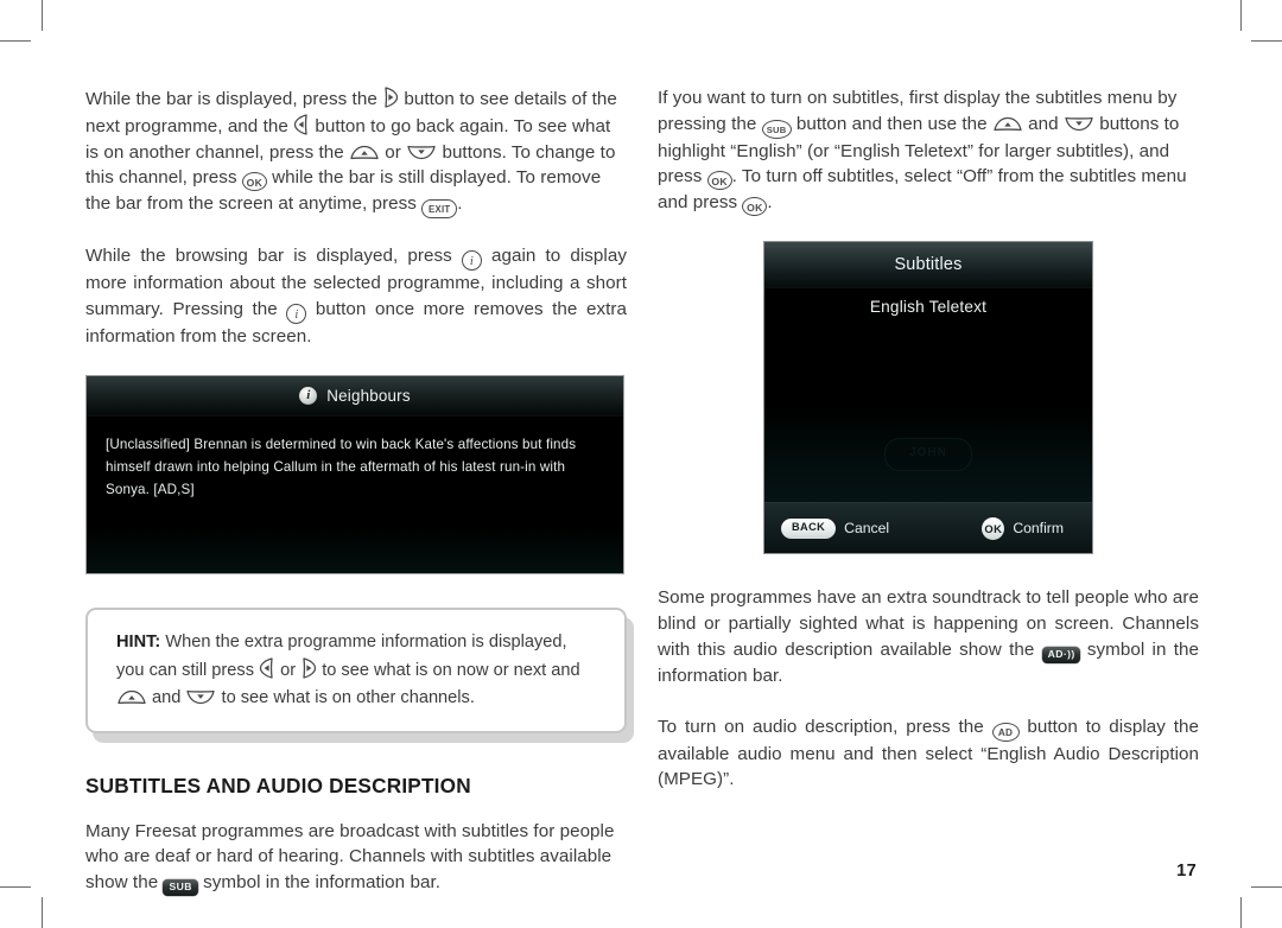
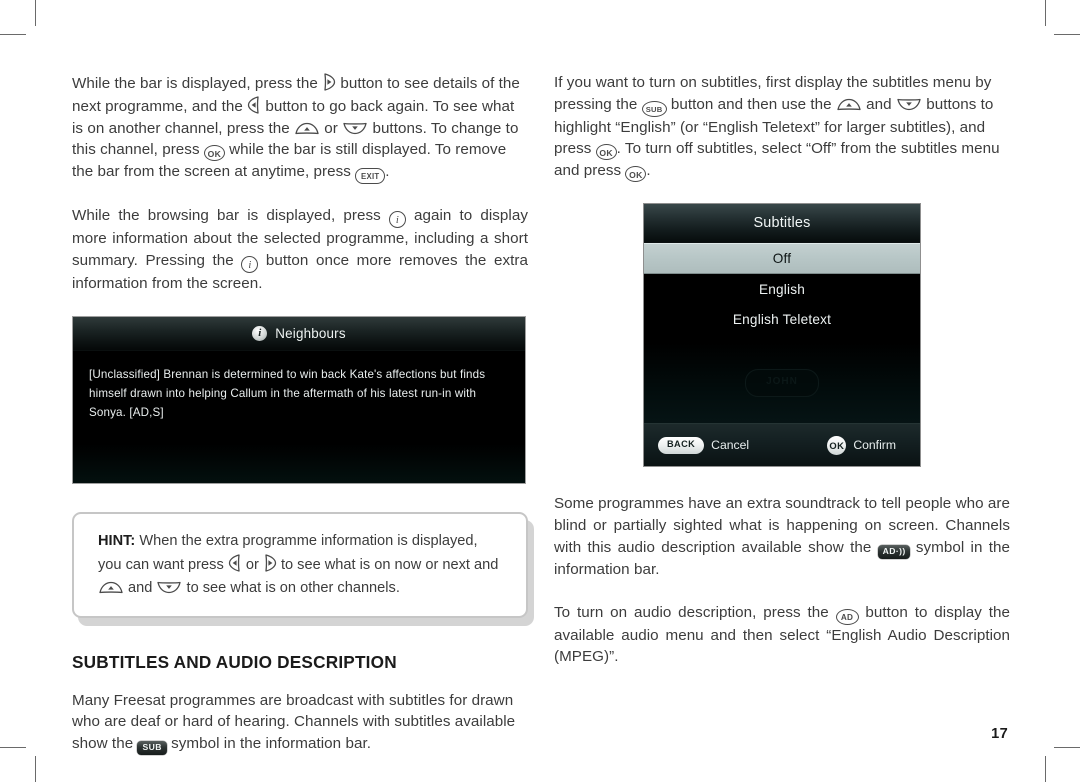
  While the bar is displayed, press the button to see details of the next programme, and the button to go back again. To see what is on another channel, press the or buttons. To change to this channel, press OK while the bar is still displayed. To remove the bar from the screen at anytime, press EXIT.
  While the browsing bar is displayed, press i again to display more information about the selected programme, including a short summary. Pressing the i button once more removes the extra information from the screen.
  i
  Neighbours
  [Unclassified] Brennan is determined to win back Kate's affections but finds himself drawn into helping Callum in the aftermath of his latest run-in with Sonya. [AD,S]
- HINT: When the extra programme information is displayed, you can still press or to see what is on now or next and and to see what is on other channels.
+ HINT: When the extra programme information is displayed, you can want press or to see what is on now or next and and to see what is on other channels.
  SUBTITLES AND AUDIO DESCRIPTION
- Many Freesat programmes are broadcast with subtitles for people who are deaf or hard of hearing. Channels with subtitles available show the SUB symbol in the information bar.
+ Many Freesat programmes are broadcast with subtitles for drawn who are deaf or hard of hearing. Channels with subtitles available show the SUB symbol in the information bar.
  If you want to turn on subtitles, first display the subtitles menu by pressing the SUB button and then use the and buttons to highlight “English” (or “English Teletext” for larger subtitles), and press OK . To turn off subtitles, select “Off” from the subtitles menu and press OK .
  Subtitles
+ Off
+ English
  English Teletext
  BACK
  Cancel
  OK
  Confirm
  Some programmes have an extra soundtrack to tell people who are blind or partially sighted what is happening on screen. Channels with this audio description available show the AD·)) symbol in the information bar.
  To turn on audio description, press the AD button to display the available audio menu and then select “English Audio Description (MPEG)”.
  17
